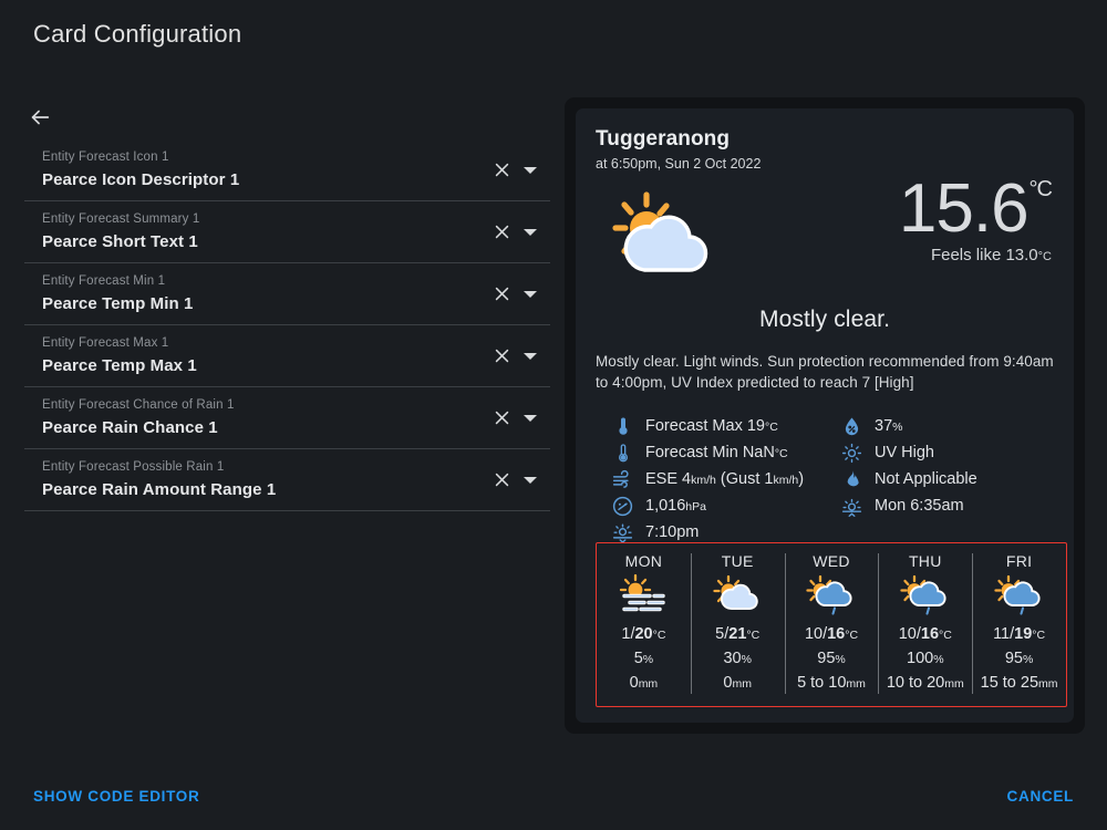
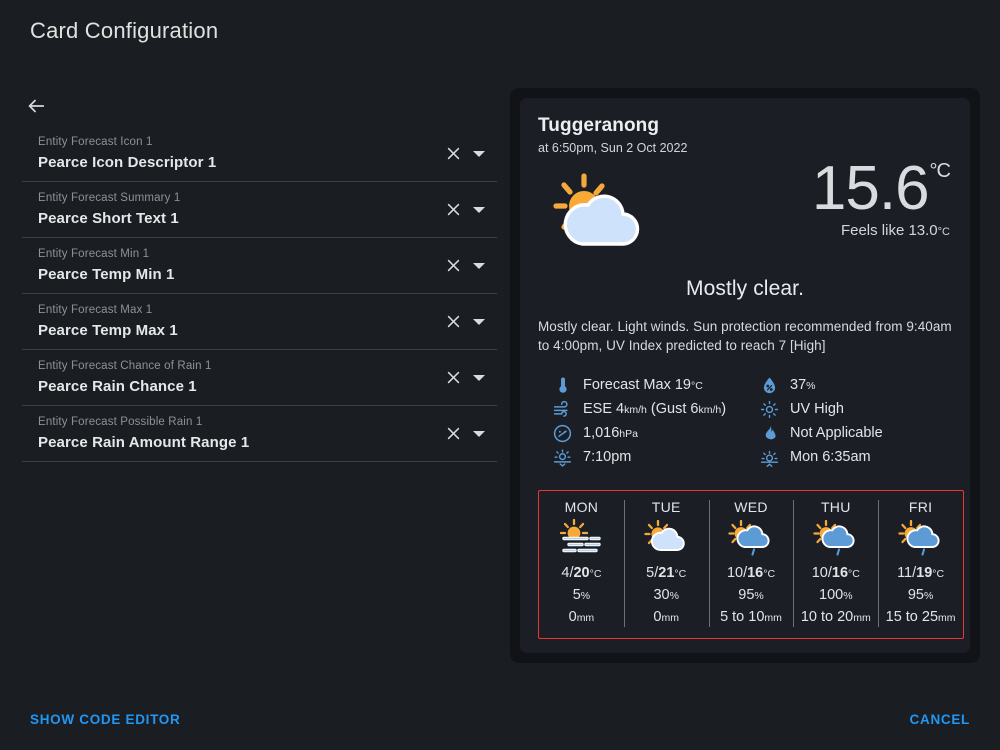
  Card Configuration
  Entity Forecast Icon 1
  Pearce Icon Descriptor 1
  Entity Forecast Summary 1
  Pearce Short Text 1
  Entity Forecast Min 1
  Pearce Temp Min 1
  Entity Forecast Max 1
  Pearce Temp Max 1
  Entity Forecast Chance of Rain 1
  Pearce Rain Chance 1
  Entity Forecast Possible Rain 1
  Pearce Rain Amount Range 1
  Tuggeranong
  at 6:50pm, Sun 2 Oct 2022
  15.6°C
  Feels like 13.0°C
  Mostly clear.
  Mostly clear. Light winds. Sun protection recommended from 9:40am to 4:00pm, UV Index predicted to reach 7 [High]
  Forecast Max 19°C
- Forecast Min NaN°C
- ESE 4km/h (Gust 1km/h)
+ ESE 4km/h (Gust 6km/h)
  1,016hPa
  7:10pm
  37%
  UV High
  Not Applicable
  Mon 6:35am
  MON
- 1/20°C
+ 4/20°C
  5%
  0mm
  TUE
  5/21°C
  30%
  0mm
  WED
  10/16°C
  95%
  5 to 10mm
  THU
  10/16°C
  100%
  10 to 20mm
  FRI
  11/19°C
  95%
  15 to 25mm
  SHOW CODE EDITOR
  CANCEL
